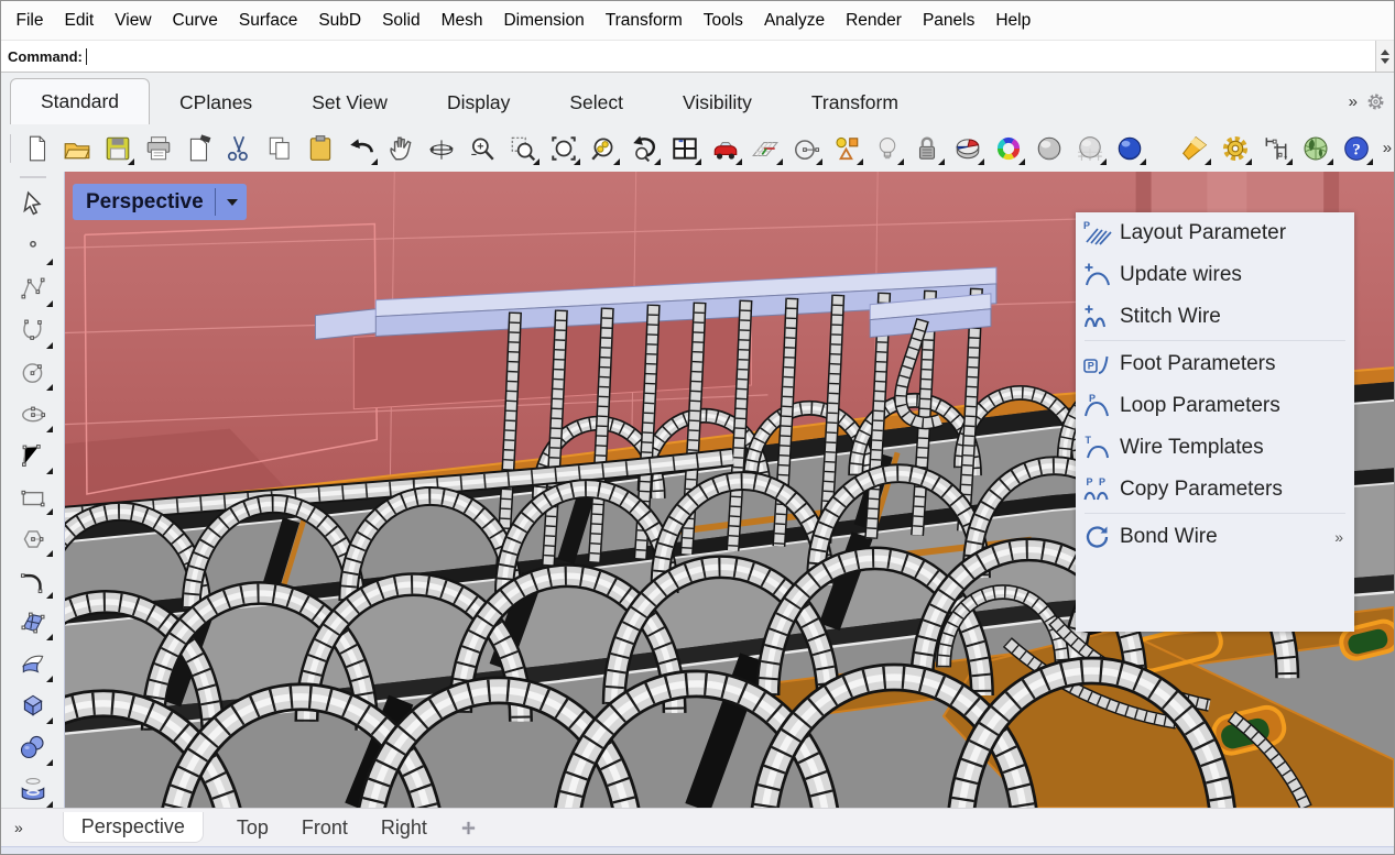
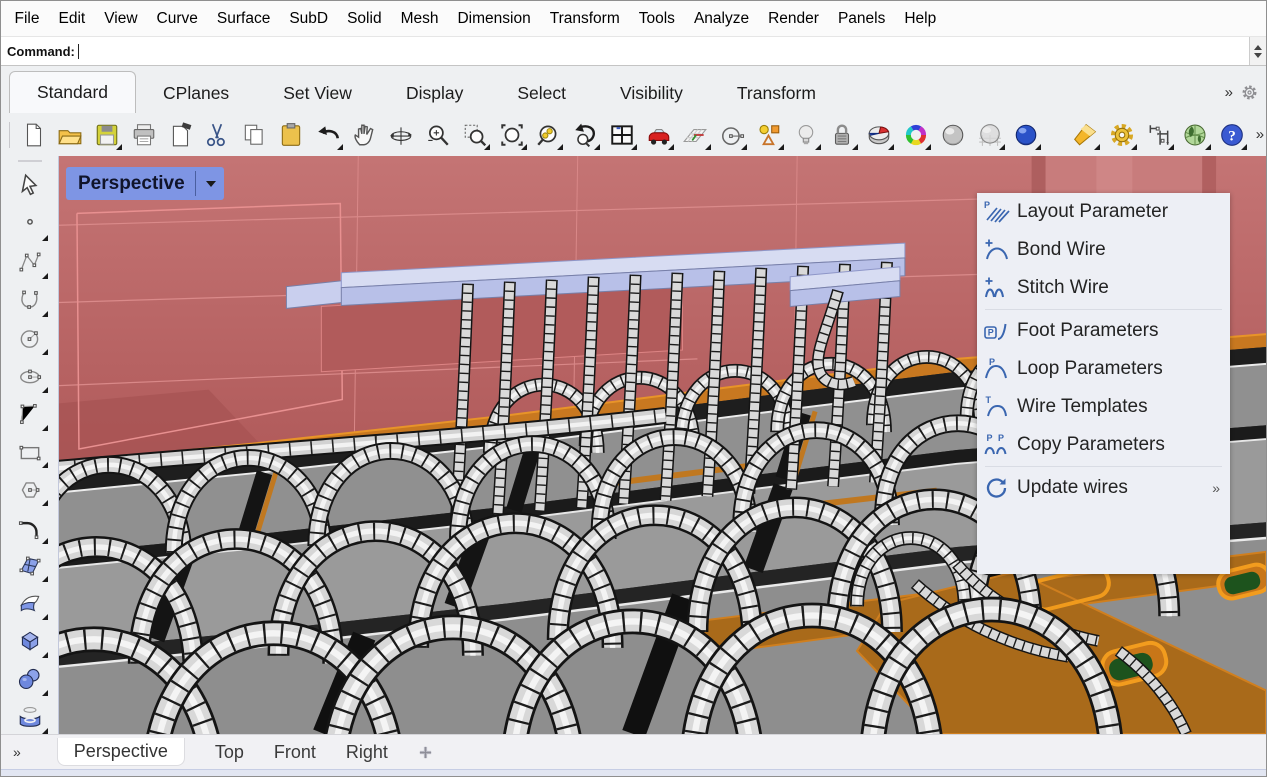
  File
  Edit
  View
  Curve
  Surface
  SubD
  Solid
  Mesh
  Dimension
  Transform
  Tools
  Analyze
  Render
  Panels
  Help
  Command:
  Standard
  CPlanes
  Set View
  Display
  Select
  Visibility
  Transform
  »
  ?
  »
  Perspective
  P
  Layout Parameter
- Update wires
+ Bond Wire
  Stitch Wire
  P
  Foot Parameters
  P
  Loop Parameters
  T
  Wire Templates
  P
  P
  Copy Parameters
- Bond Wire
+ Update wires
  »
  »
  Perspective
  Top
  Front
  Right
